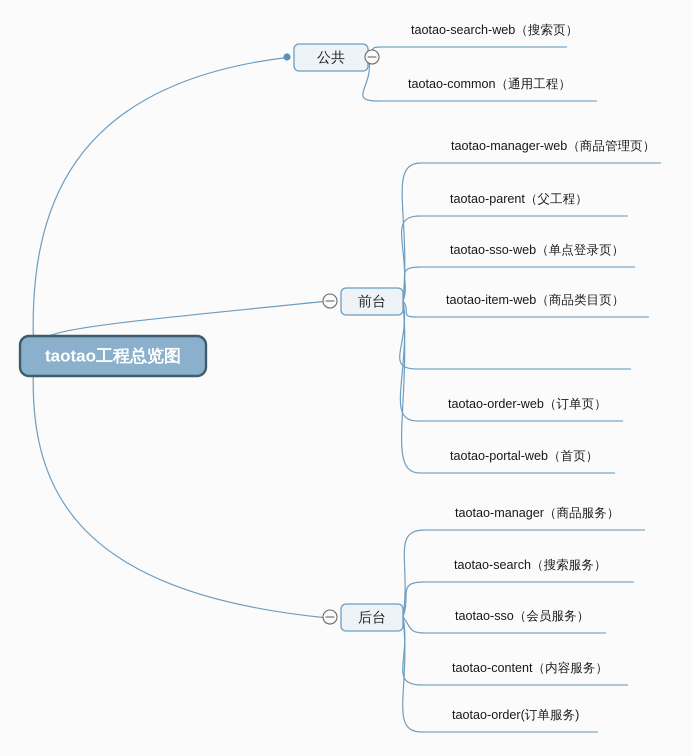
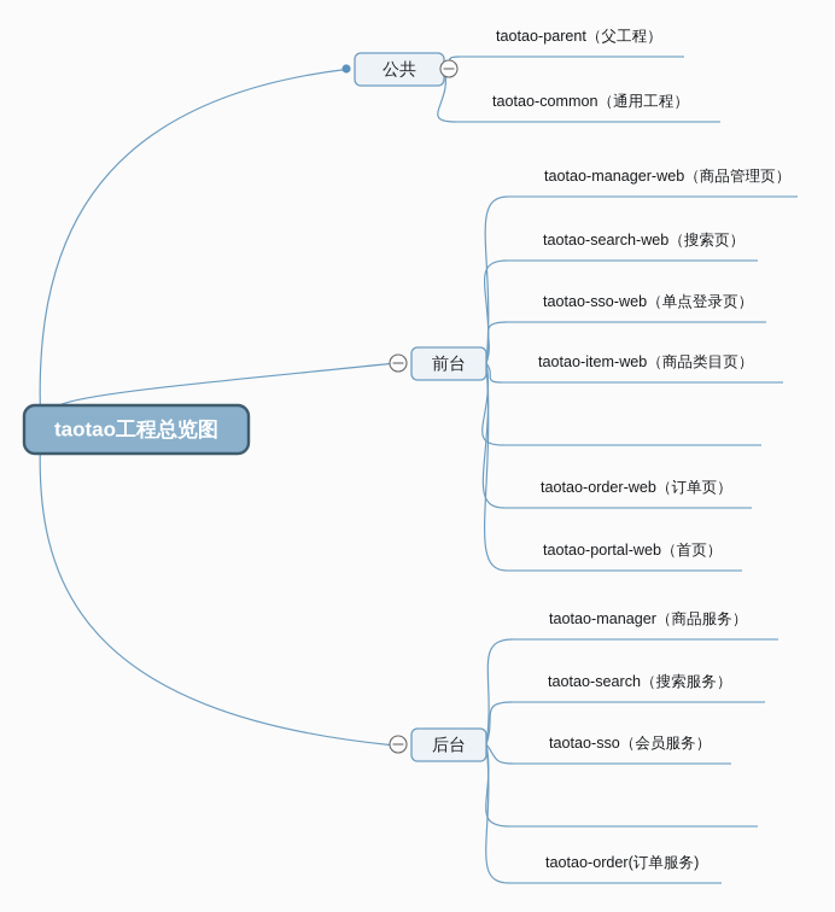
- taotao-search-web（搜索页）
+ taotao-parent（父工程）
  taotao-common（通用工程）
  taotao-manager-web（商品管理页）
- taotao-parent（父工程）
+ taotao-search-web（搜索页）
  taotao-sso-web（单点登录页）
  taotao-item-web（商品类目页）
  taotao-order-web（订单页）
  taotao-portal-web（首页）
  taotao-manager（商品服务）
  taotao-search（搜索服务）
  taotao-sso（会员服务）
- taotao-content（内容服务）
  taotao-order(订单服务)
  公共
  前台
  后台
  taotao工程总览图
